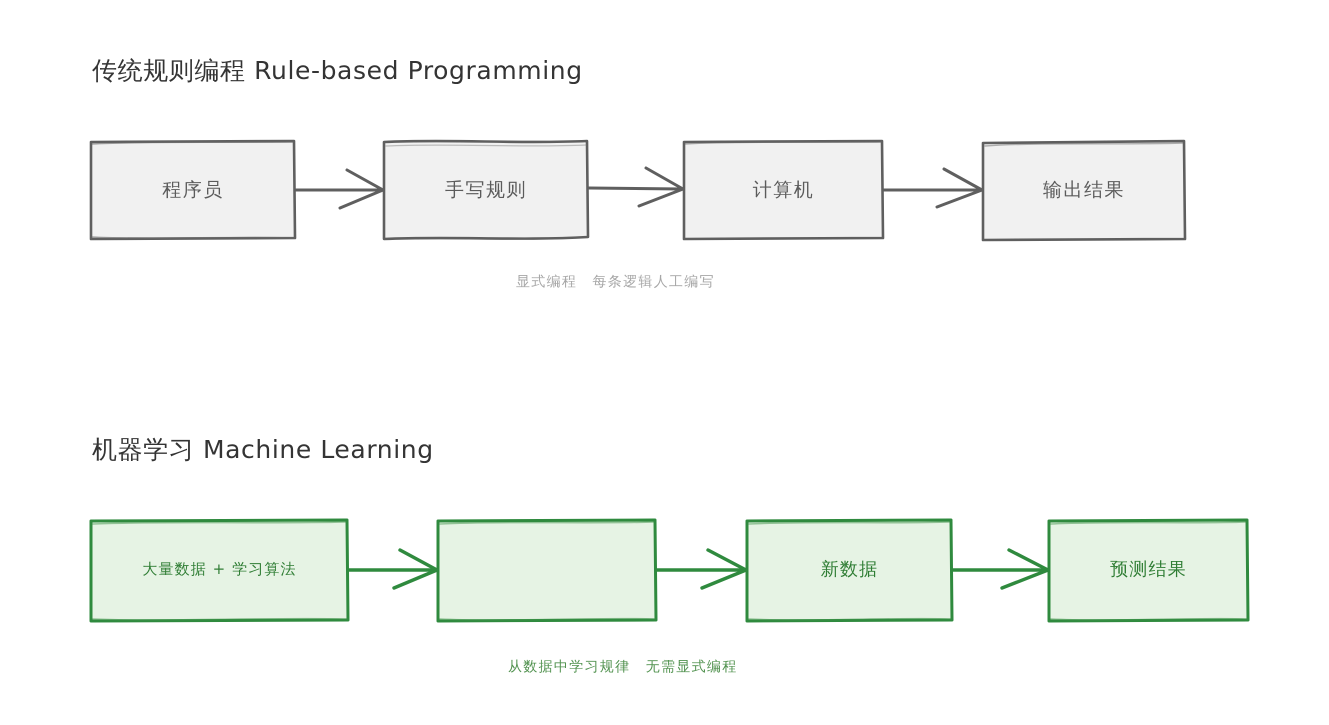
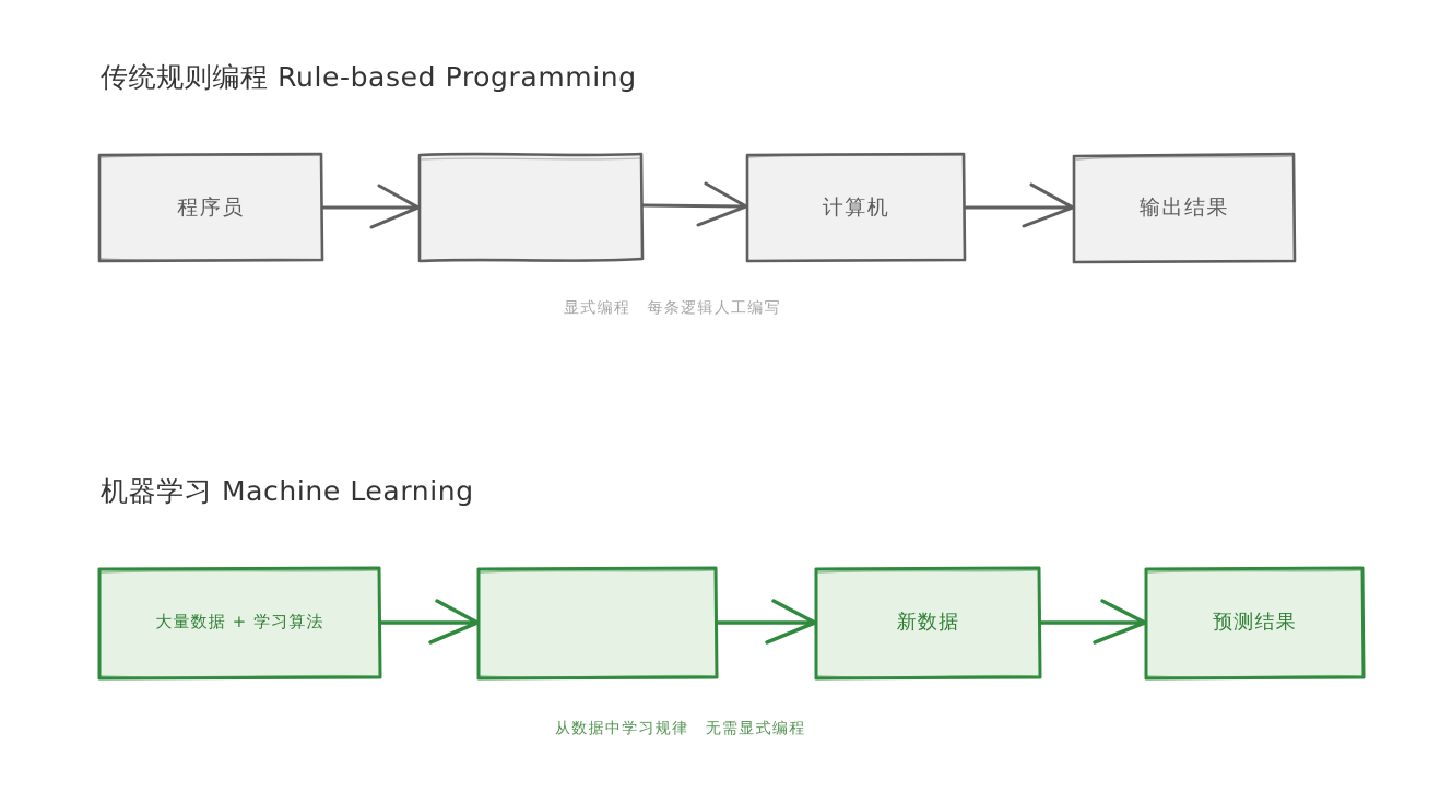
  传统规则编程 Rule-based Programming
  机器学习 Machine Learning
  程序员
- 手写规则
  计算机
  输出结果
  显式编程 每条逻辑人工编写
  大量数据 + 学习算法
  新数据
  预测结果
  从数据中学习规律 无需显式编程
